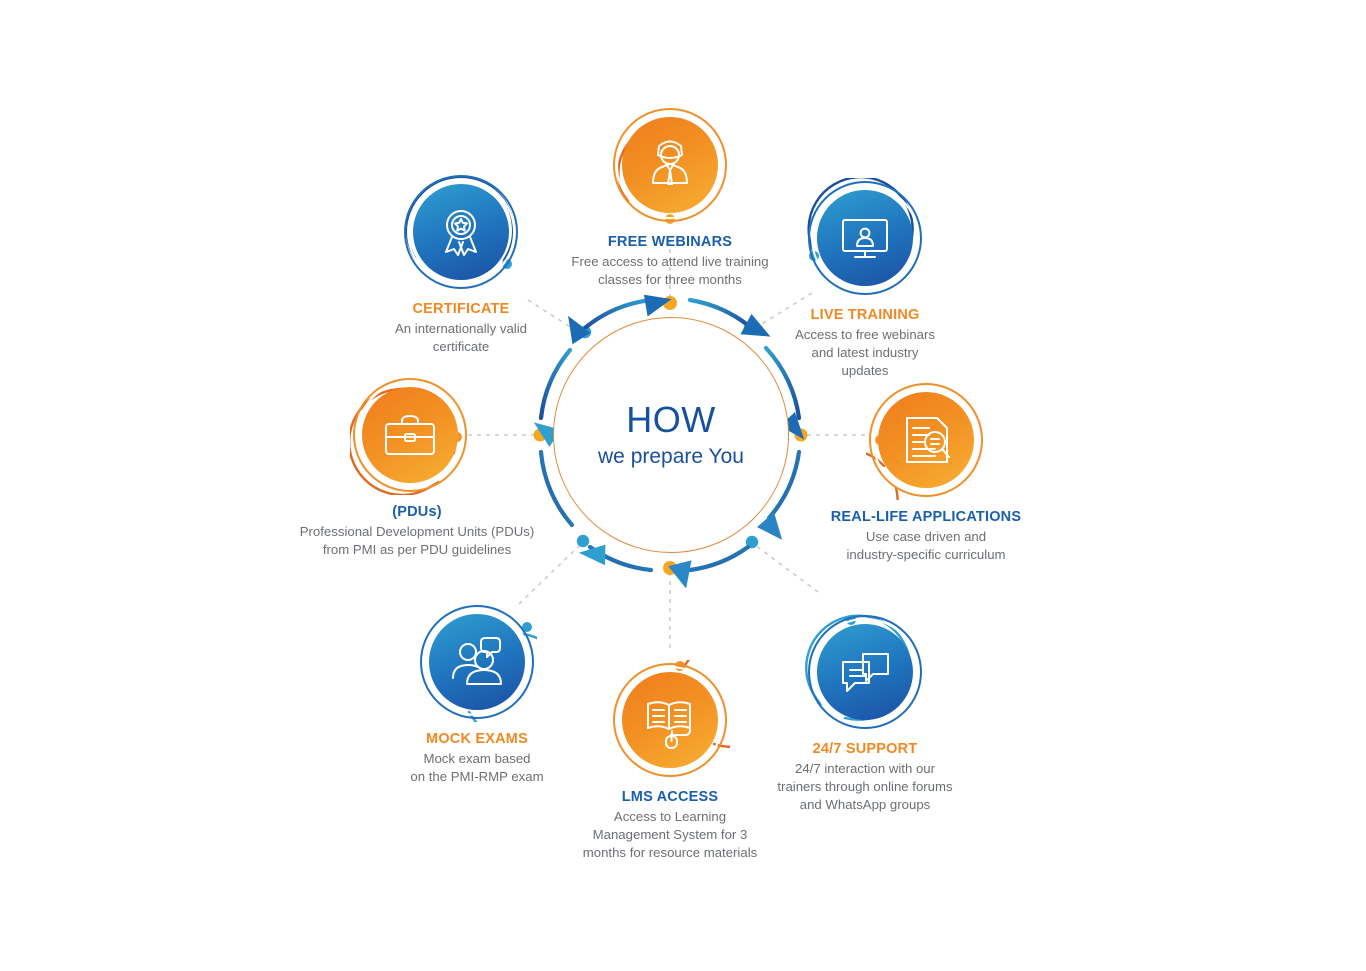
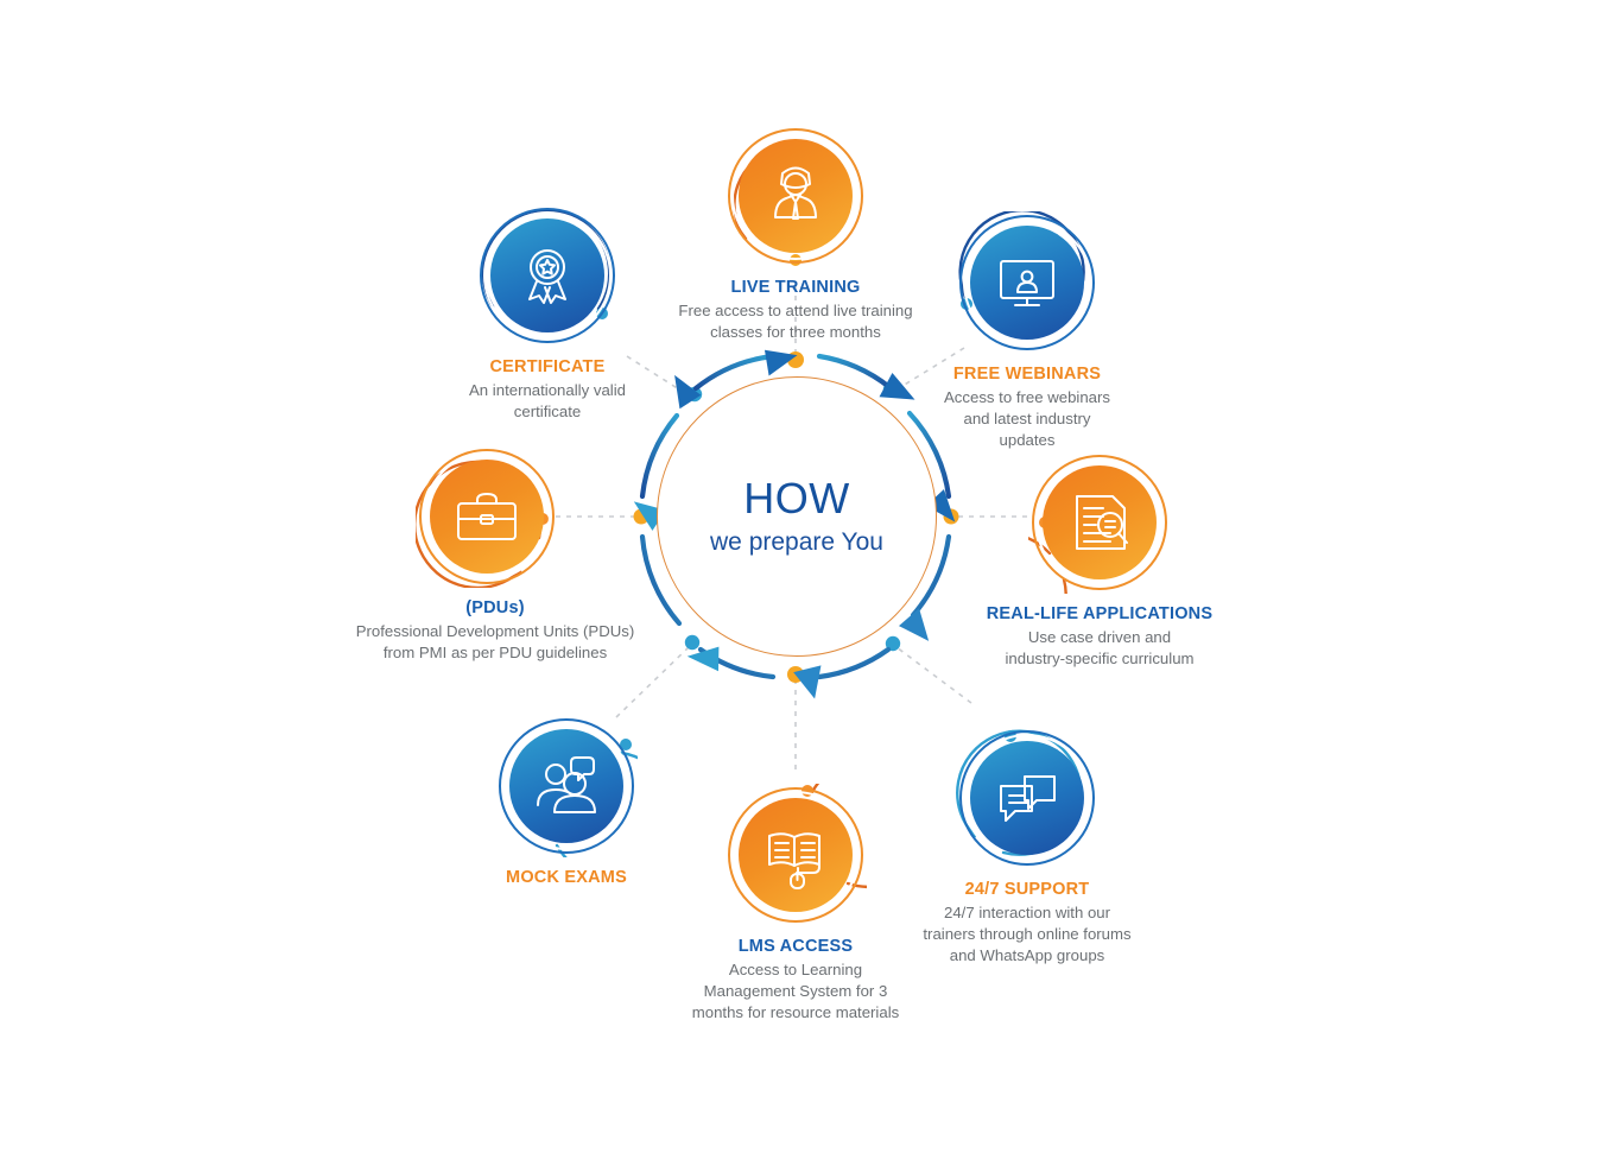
  HOW
  we prepare You
- FREE WEBINARS
+ LIVE TRAINING
  Free access to attend live training
  classes for three months
- LIVE TRAINING
+ FREE WEBINARS
  Access to free webinars
  and latest industry
  updates
  REAL-LIFE APPLICATIONS
  Use case driven and
  industry-specific curriculum
  24/7 SUPPORT
  24/7 interaction with our
  trainers through online forums
  and WhatsApp groups
  LMS ACCESS
  Access to Learning
  Management System for 3
  months for resource materials
  MOCK EXAMS
- Mock exam based
- on the PMI-RMP exam
  (PDUs)
  Professional Development Units (PDUs)
  from PMI as per PDU guidelines
  CERTIFICATE
  An internationally valid
  certificate
